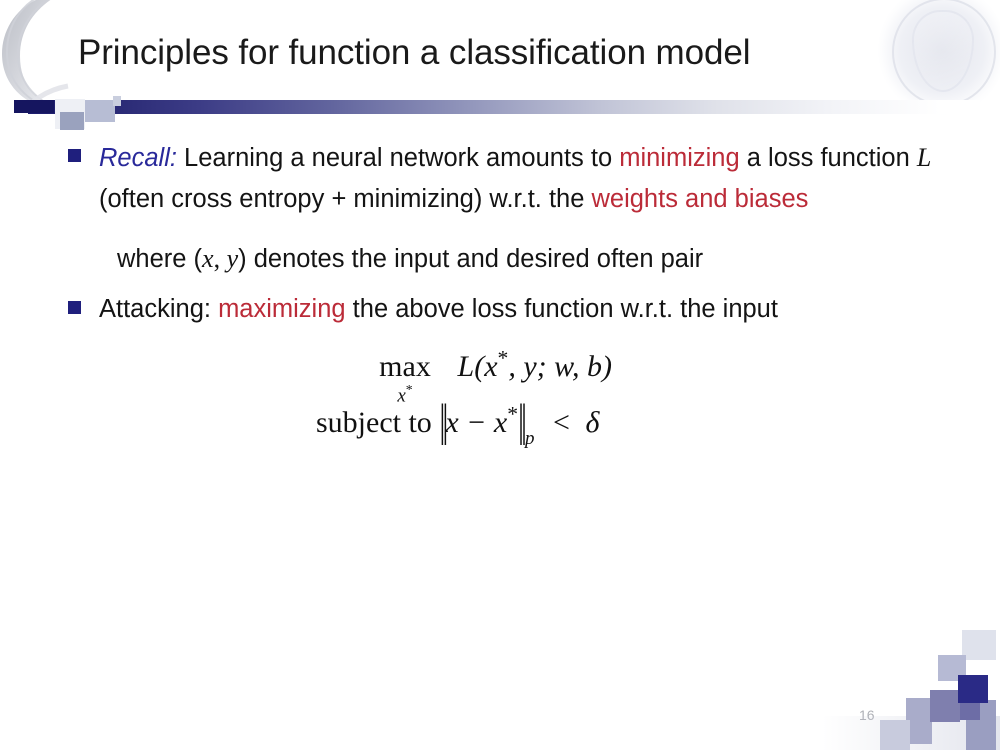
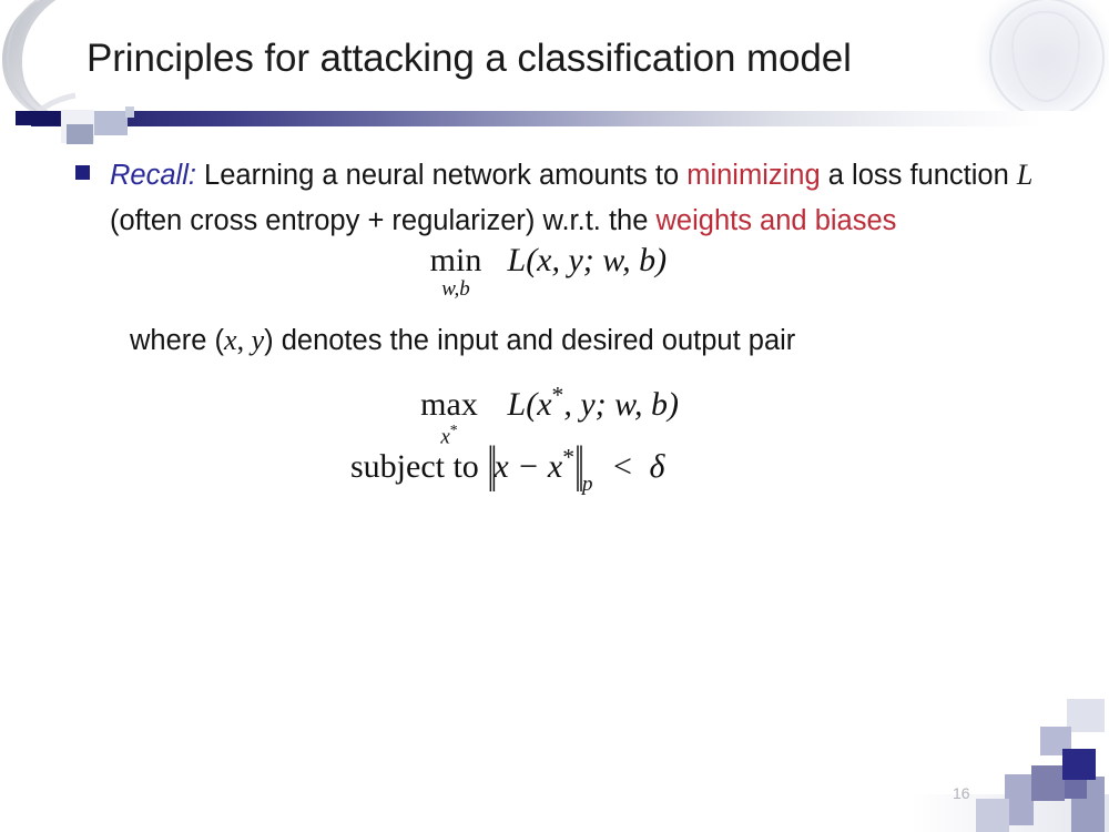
- Principles for function a classification model
+ Principles for attacking a classification model
- Recall: Learning a neural network amounts to minimizing a loss function L (often cross entropy + minimizing) w.r.t. the weights and biases
+ Recall: Learning a neural network amounts to minimizing a loss function L (often cross entropy + regularizer) w.r.t. the weights and biases
+ min
+ w,b
+ L(x, y; w, b)
- where (x, y) denotes the input and desired often pair
+ where (x, y) denotes the input and desired output pair
- Attacking: maximizing the above loss function w.r.t. the input
  max
  x*
  L(x*, y; w, b)
  subject to ||x − x*||p < δ
  16
